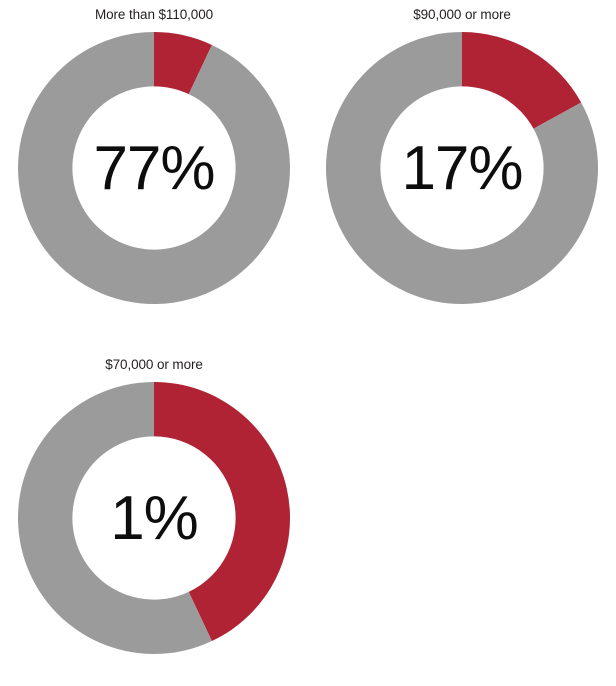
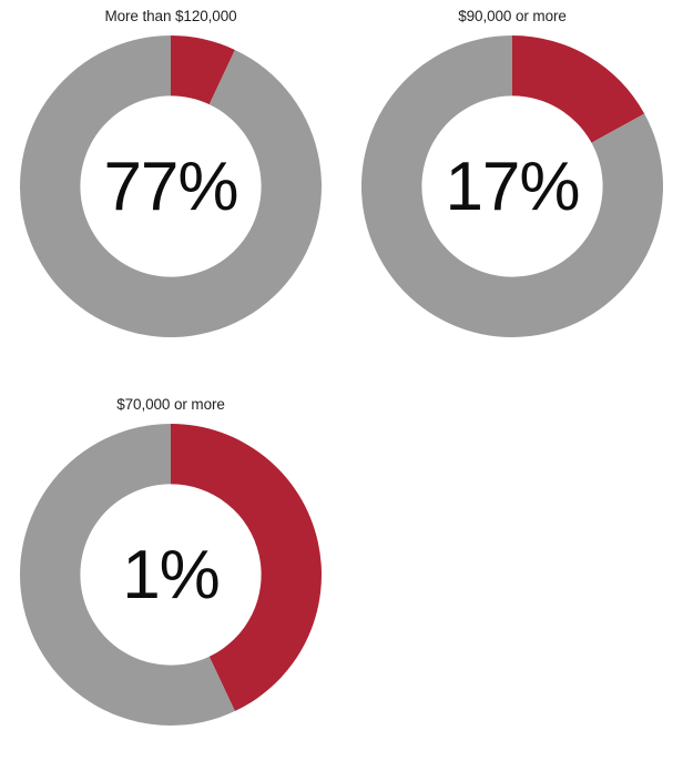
- More than $110,000
+ More than $120,000
  77%
  $90,000 or more
  17%
  $70,000 or more
  1%
